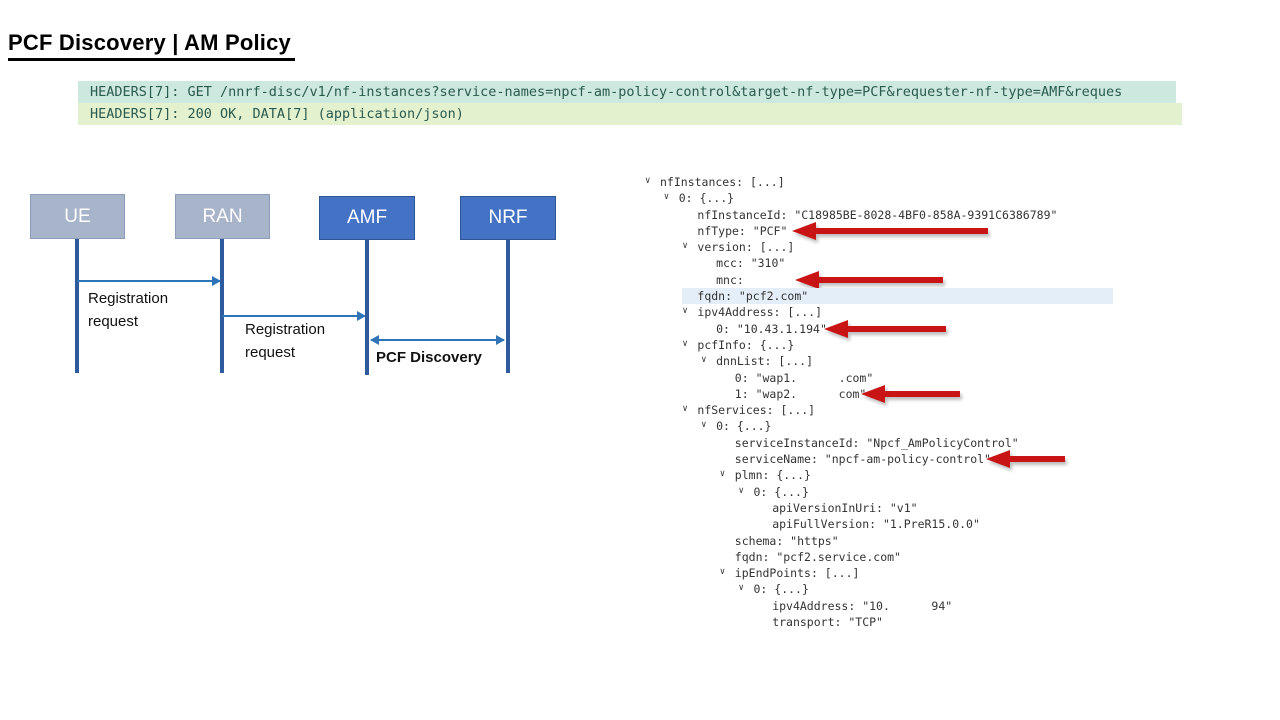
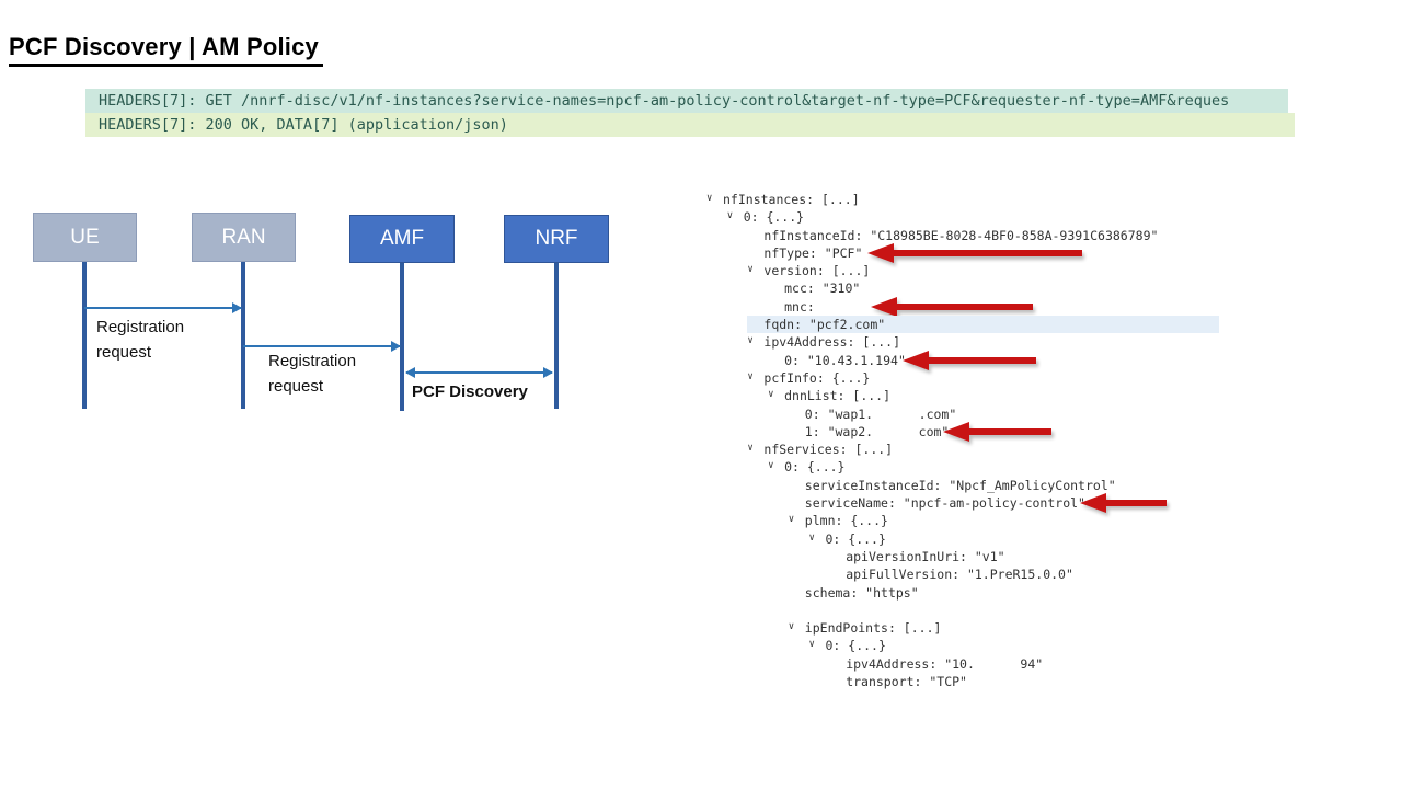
  PCF Discovery | AM Policy
  HEADERS[7]: GET /nnrf-disc/v1/nf-instances?service-names=npcf-am-policy-control&target-nf-type=PCF&requester-nf-type=AMF&reques
  HEADERS[7]: 200 OK, DATA[7] (application/json)
  UE
  RAN
  AMF
  NRF
  Registration request
  Registration request
  PCF Discovery
  ∨
  nfInstances: [...]
  ∨
  0: {...}
  nfInstanceId: "C18985BE-8028-4BF0-858A-9391C6386789"
  nfType: "PCF"
  ∨
  version: [...]
  mcc: "310"
  mnc:
  fqdn: "pcf2.com"
  ∨
  ipv4Address: [...]
  0: "10.43.1.194"
  ∨
  pcfInfo: {...}
  ∨
  dnnList: [...]
  0: "wap1. .com"
  1: "wap2. com"
  ∨
  nfServices: [...]
  ∨
  0: {...}
  serviceInstanceId: "Npcf_AmPolicyControl"
  serviceName: "npcf-am-policy-control"
  ∨
  plmn: {...}
  ∨
  0: {...}
  apiVersionInUri: "v1"
  apiFullVersion: "1.PreR15.0.0"
  schema: "https"
- fqdn: "pcf2.service.com"
  ∨
  ipEndPoints: [...]
  ∨
  0: {...}
  ipv4Address: "10. 94"
  transport: "TCP"
